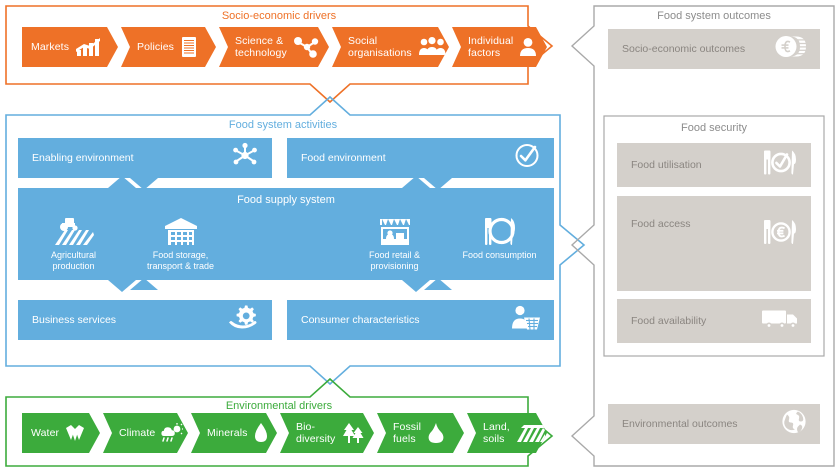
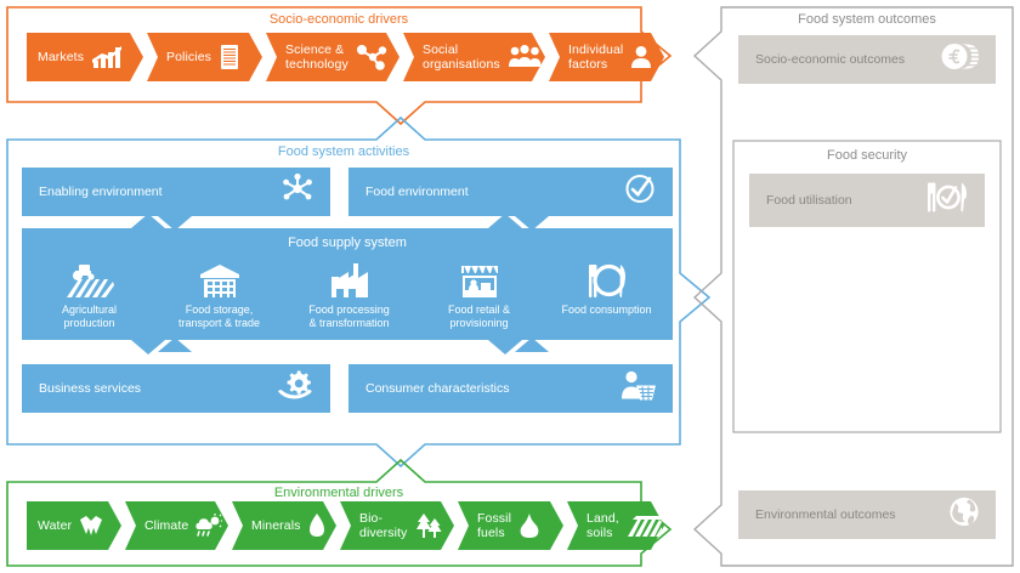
  Socio-economic drivers
  Markets
  Policies
  Science &
  technology
  Social
  organisations
  Individual
  factors
  Food system activities
  Enabling environment
  Food environment
  Food supply system
  Agricultural
  production
  Food storage,
  transport & trade
+ Food processing
+ & transformation
  Food retail &
  provisioning
  Food consumption
  Business services
  Consumer characteristics
  Environmental drivers
  Water
  Climate
  Minerals
  Bio-
  diversity
  Fossil
  fuels
  Land,
  soils
  Food system outcomes
  Socio-economic outcomes
  Food security
  Food utilisation
- Food access
- Food availability
  Environmental outcomes
